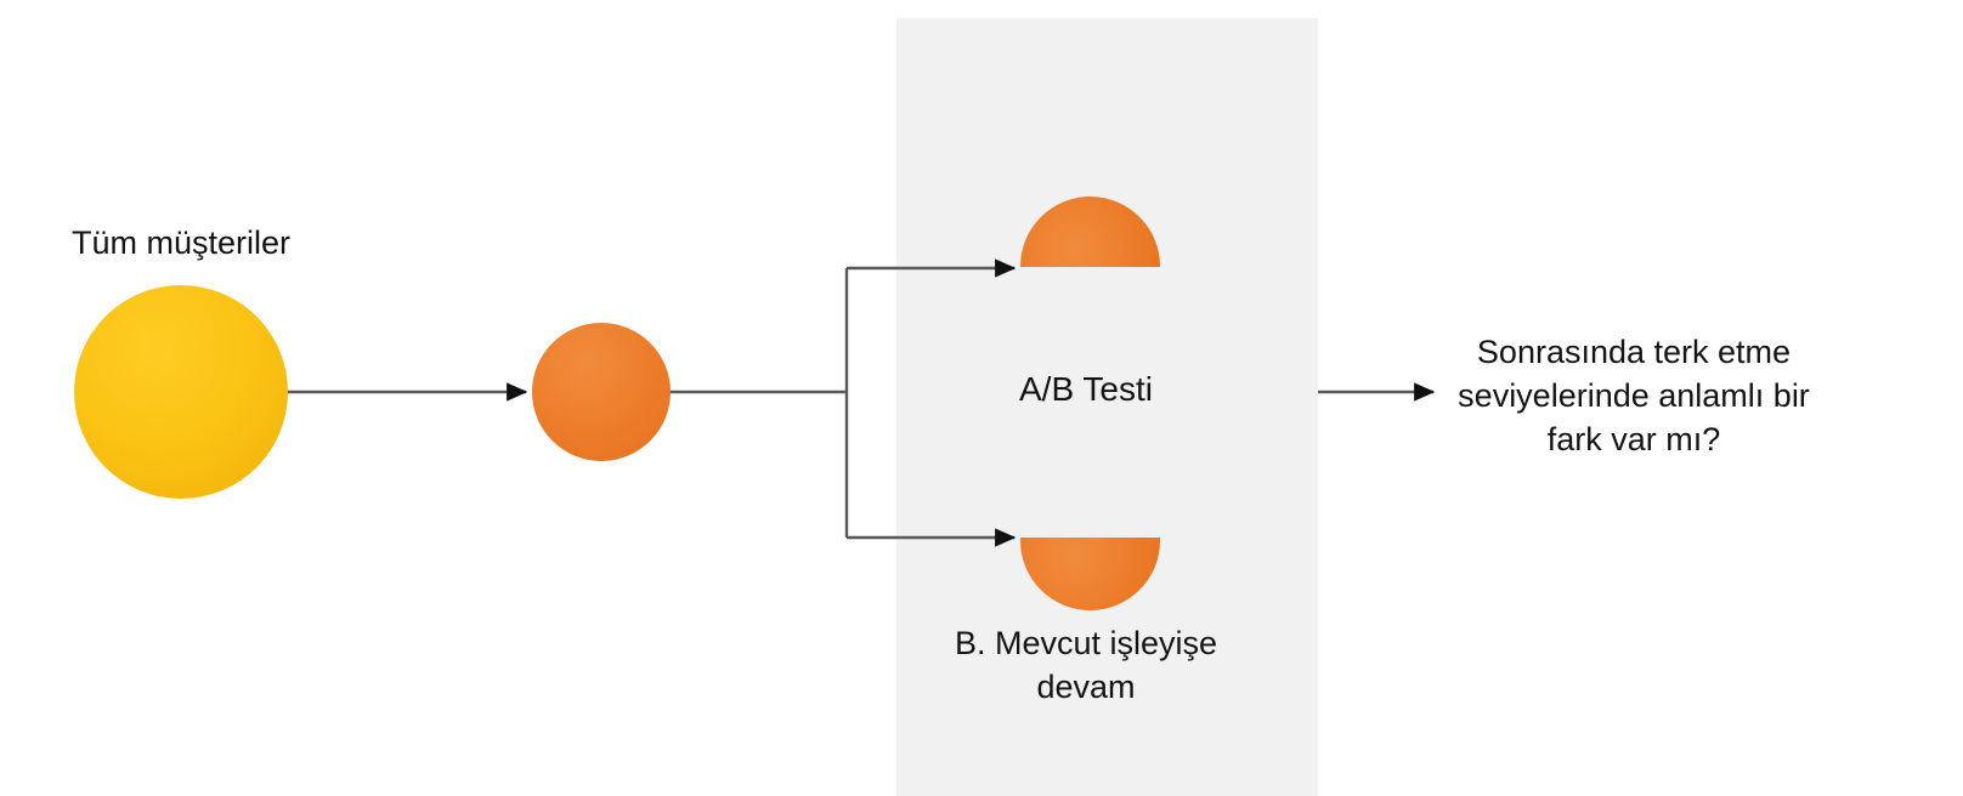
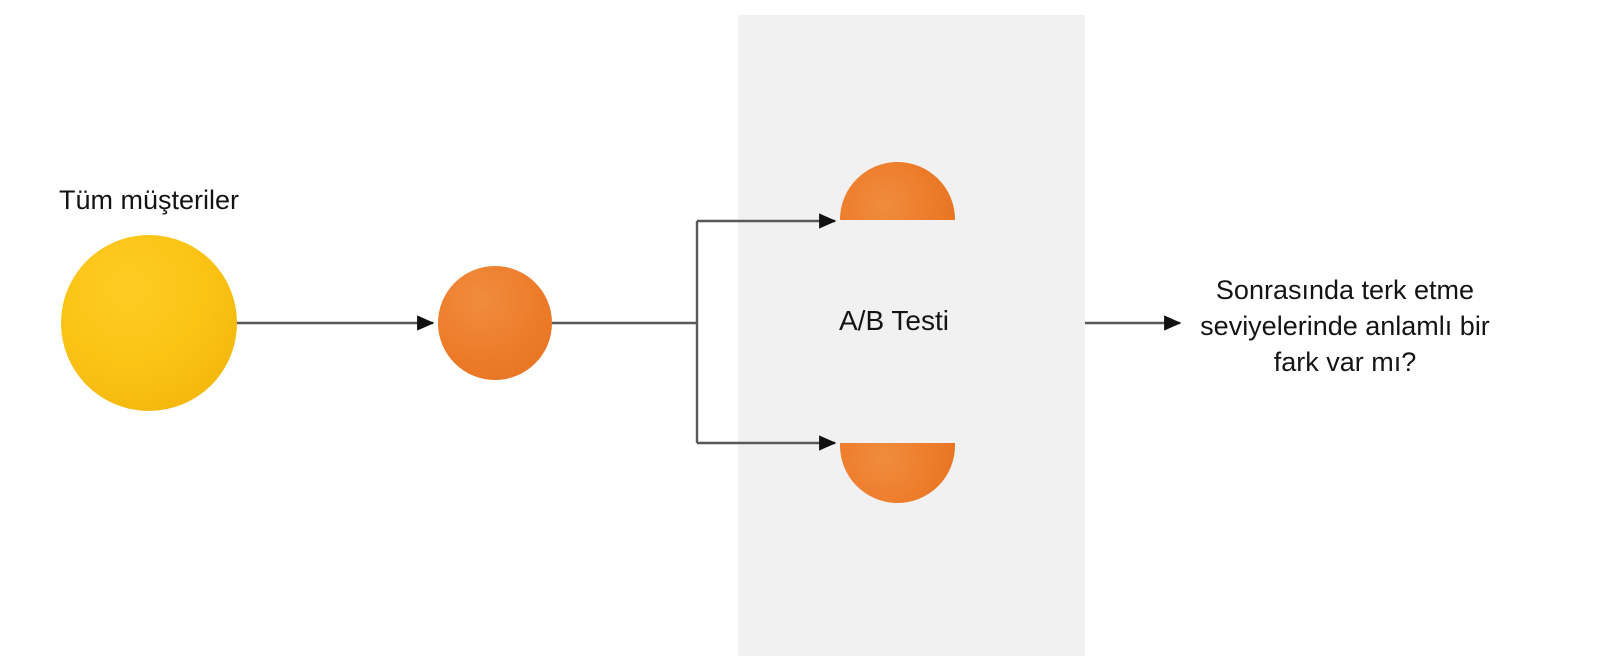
  Tüm müşteriler
- B. Mevcut işleyişe
- devam
  A/B Testi
  Sonrasında terk etme
  seviyelerinde anlamlı bir
  fark var mı?
